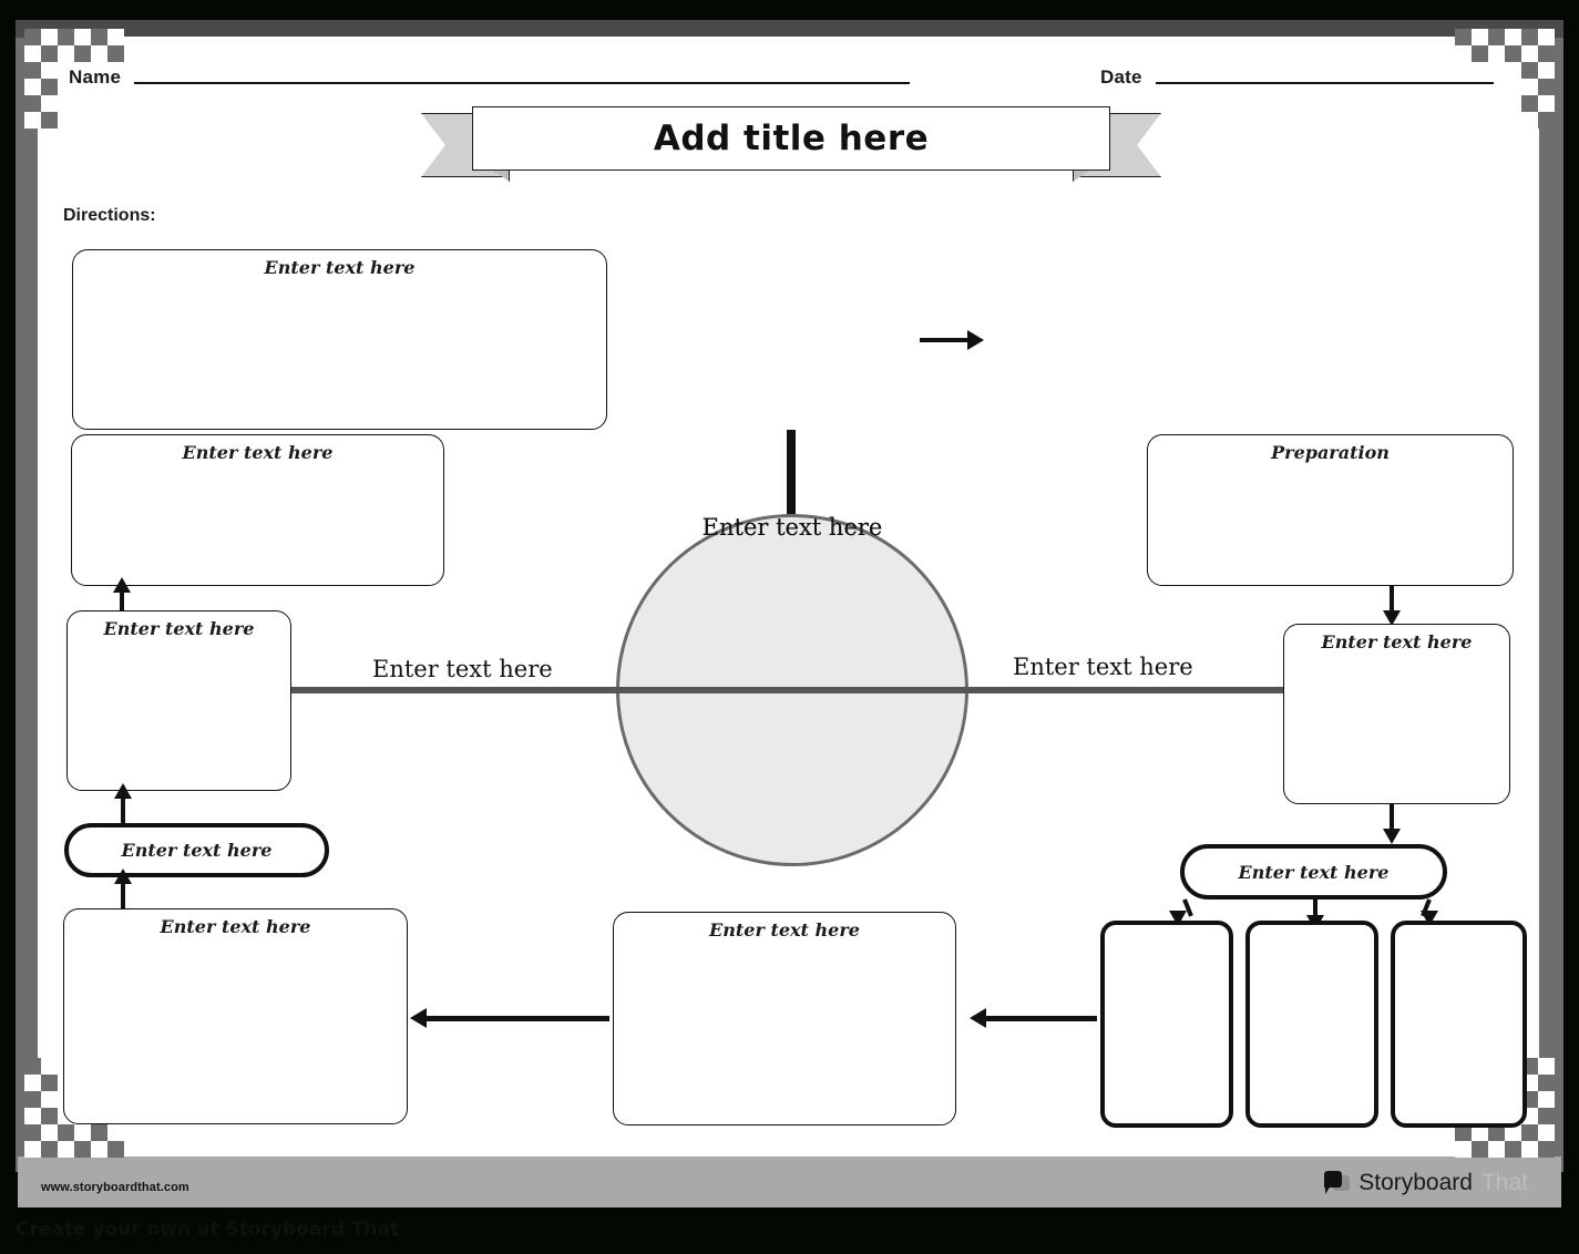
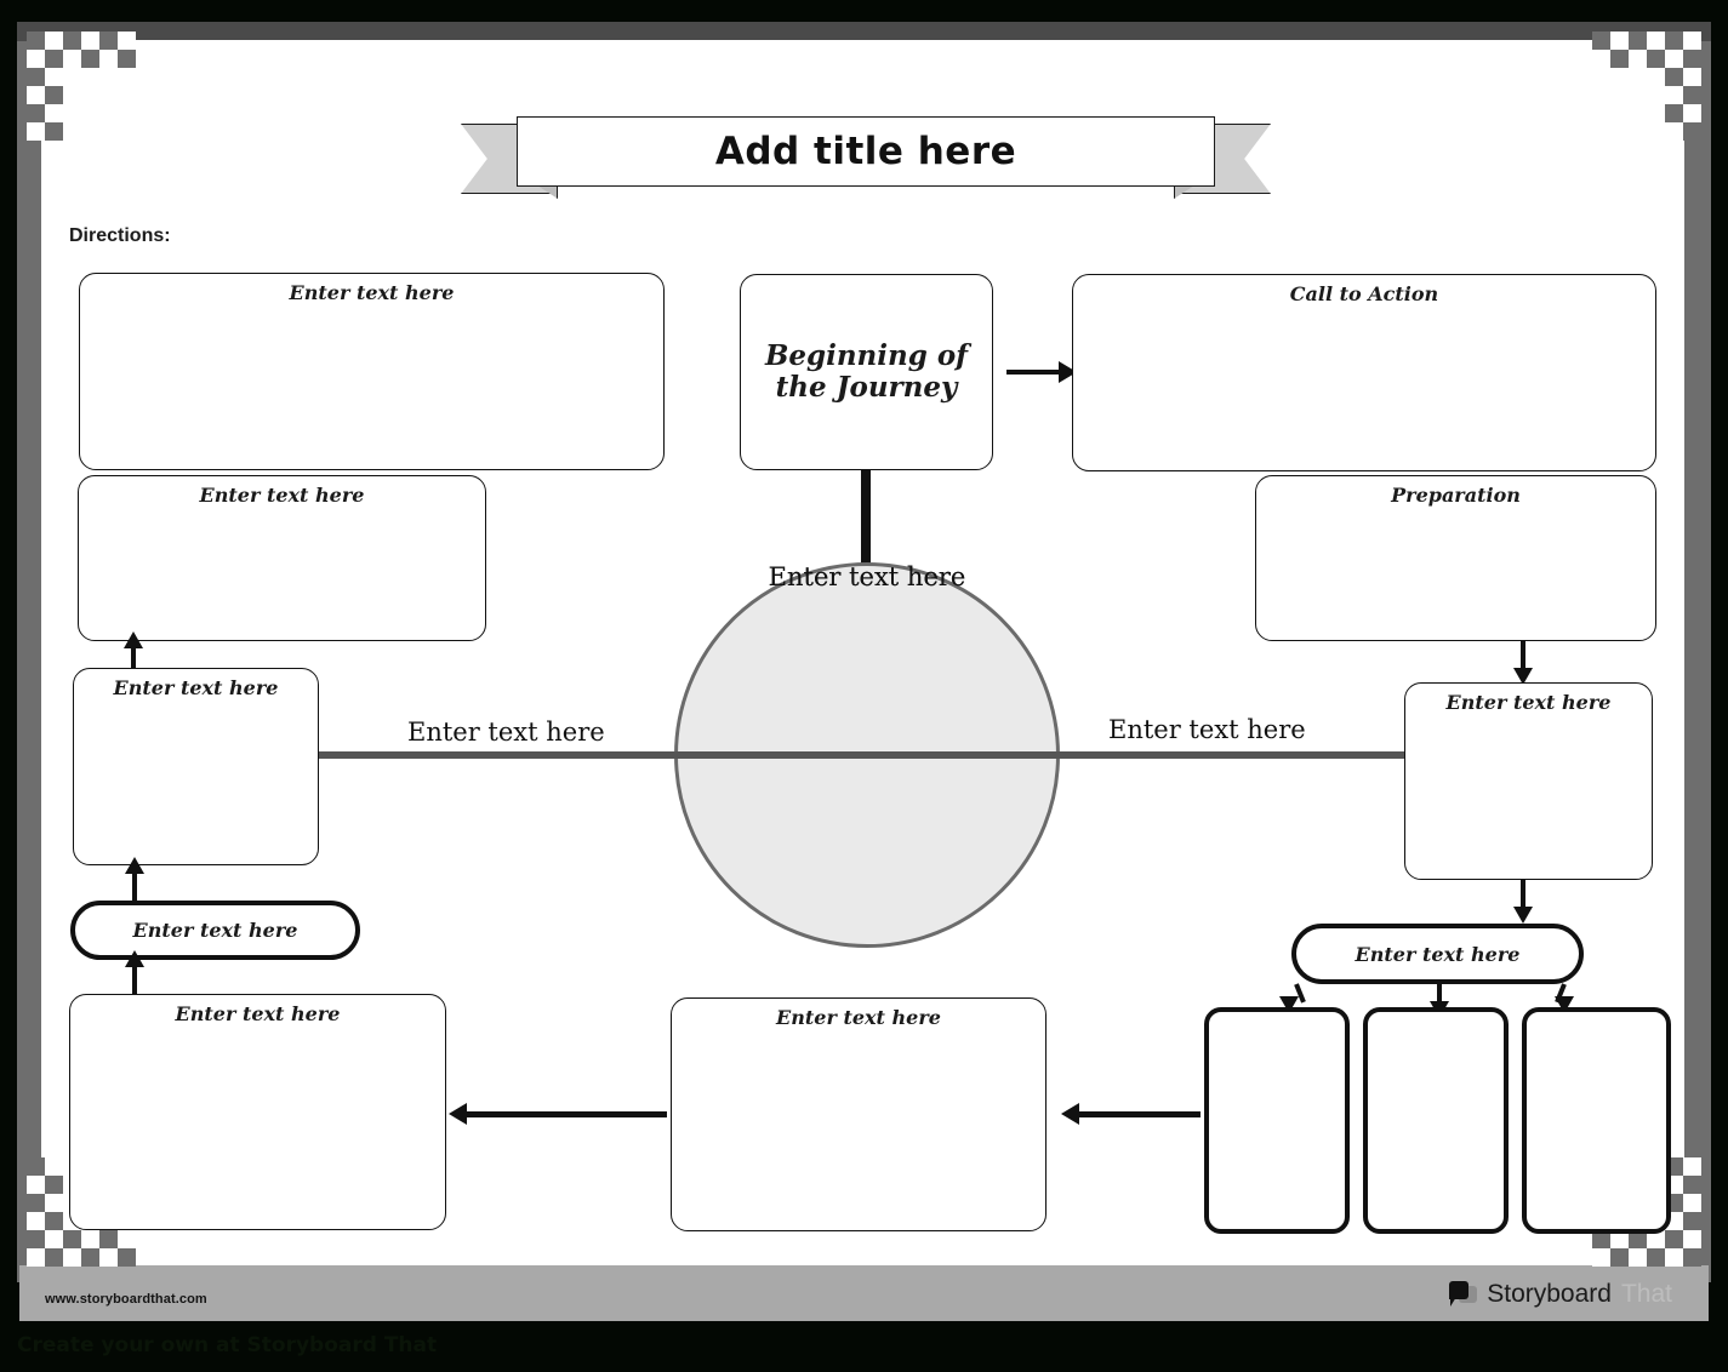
- Name
- Date
  Add title here
  Directions:
  Enter text here
  Enter text here
  Enter text here
  Enter text here
  Enter text here
+ Beginning of
+ the Journey
  Enter text here
  Enter text here
  Enter text here
  Enter text here
+ Call to Action
  Preparation
  Enter text here
  Enter text here
  www.storyboardthat.com
  Storyboard
